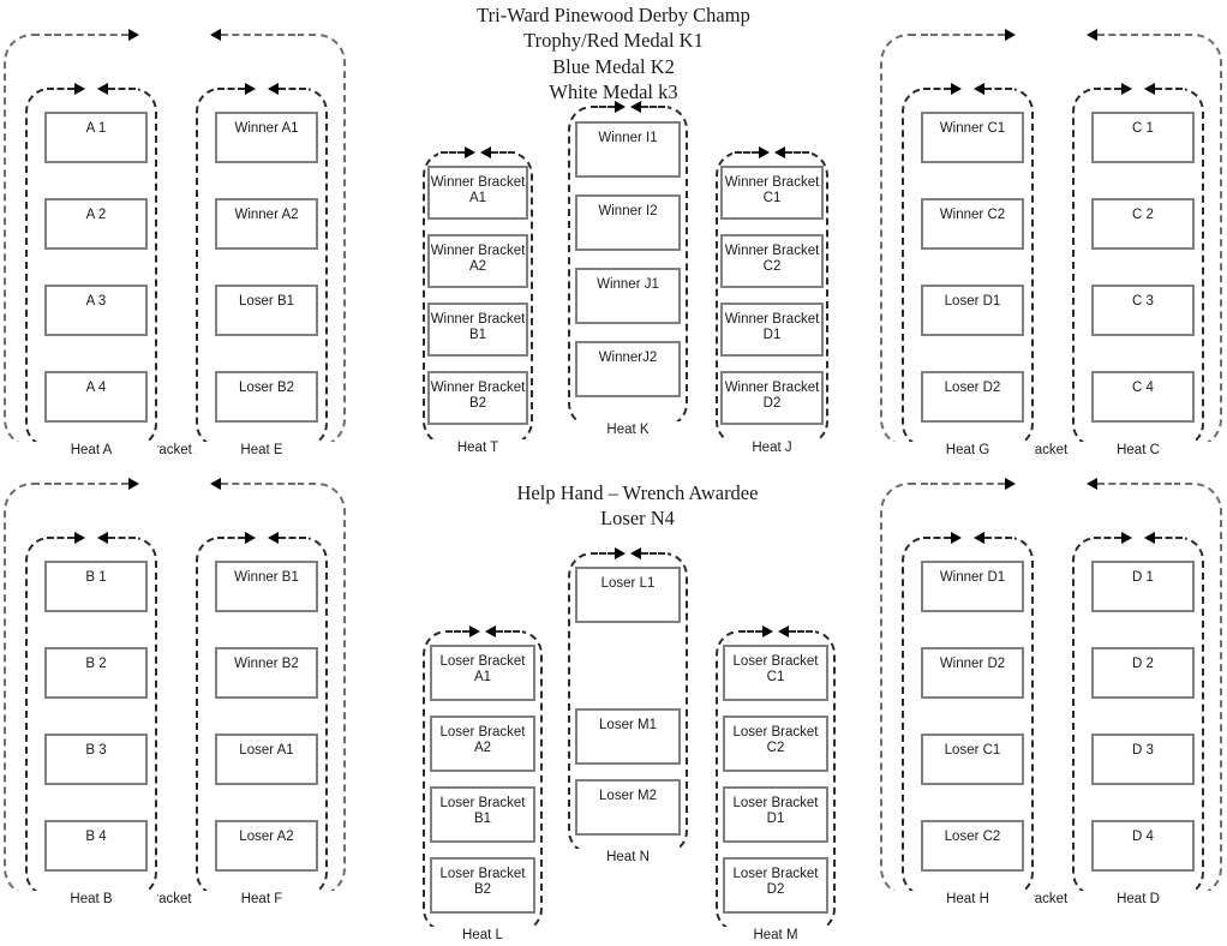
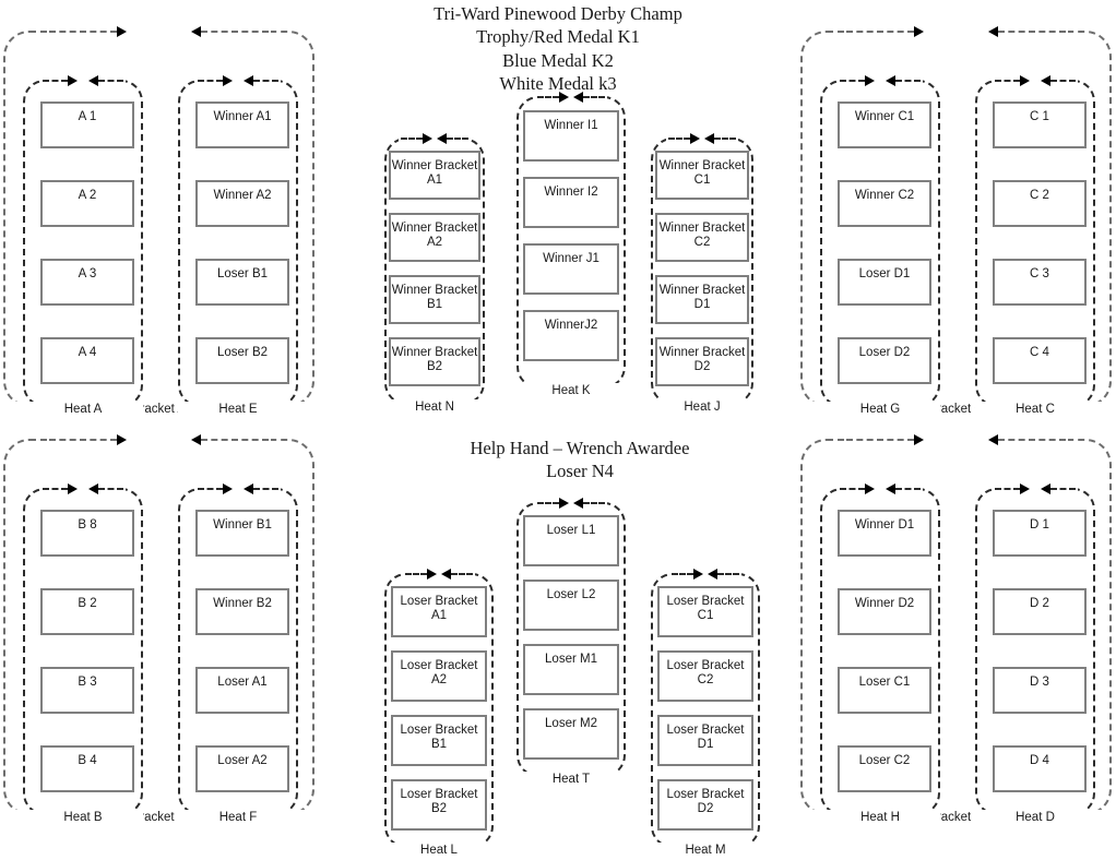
  Tri-Ward Pinewood Derby Champ
  Trophy/Red Medal K1
  Blue Medal K2
  White Medal k3
  Help Hand – Wrench Awardee
  Loser N4
  Heat A
  A 1
  A 2
  A 3
  A 4
  Heat E
  Winner A1
  Winner A2
  Loser B1
  Loser B2
  Heat B
- B 1
+ B 8
  B 2
  B 3
  B 4
  Heat F
  Winner B1
  Winner B2
  Loser A1
  Loser A2
  Heat G
  Winner C1
  Winner C2
  Loser D1
  Loser D2
  Heat C
  C 1
  C 2
  C 3
  C 4
  Heat H
  Winner D1
  Winner D2
  Loser C1
  Loser C2
  Heat D
  D 1
  D 2
  D 3
  D 4
- Heat T
+ Heat N
  Winner Bracket
  A1
  Winner Bracket
  A2
  Winner Bracket
  B1
  Winner Bracket
  B2
  Heat K
  Winner I1
  Winner I2
  Winner J1
  WinnerJ2
  Heat J
  Winner Bracket
  C1
  Winner Bracket
  C2
  Winner Bracket
  D1
  Winner Bracket
  D2
  Heat L
  Loser Bracket
  A1
  Loser Bracket
  A2
  Loser Bracket
  B1
  Loser Bracket
  B2
- Heat N
+ Heat T
  Loser L1
+ Loser L2
  Loser M1
  Loser M2
  Heat M
  Loser Bracket
  C1
  Loser Bracket
  C2
  Loser Bracket
  D1
  Loser Bracket
  D2
